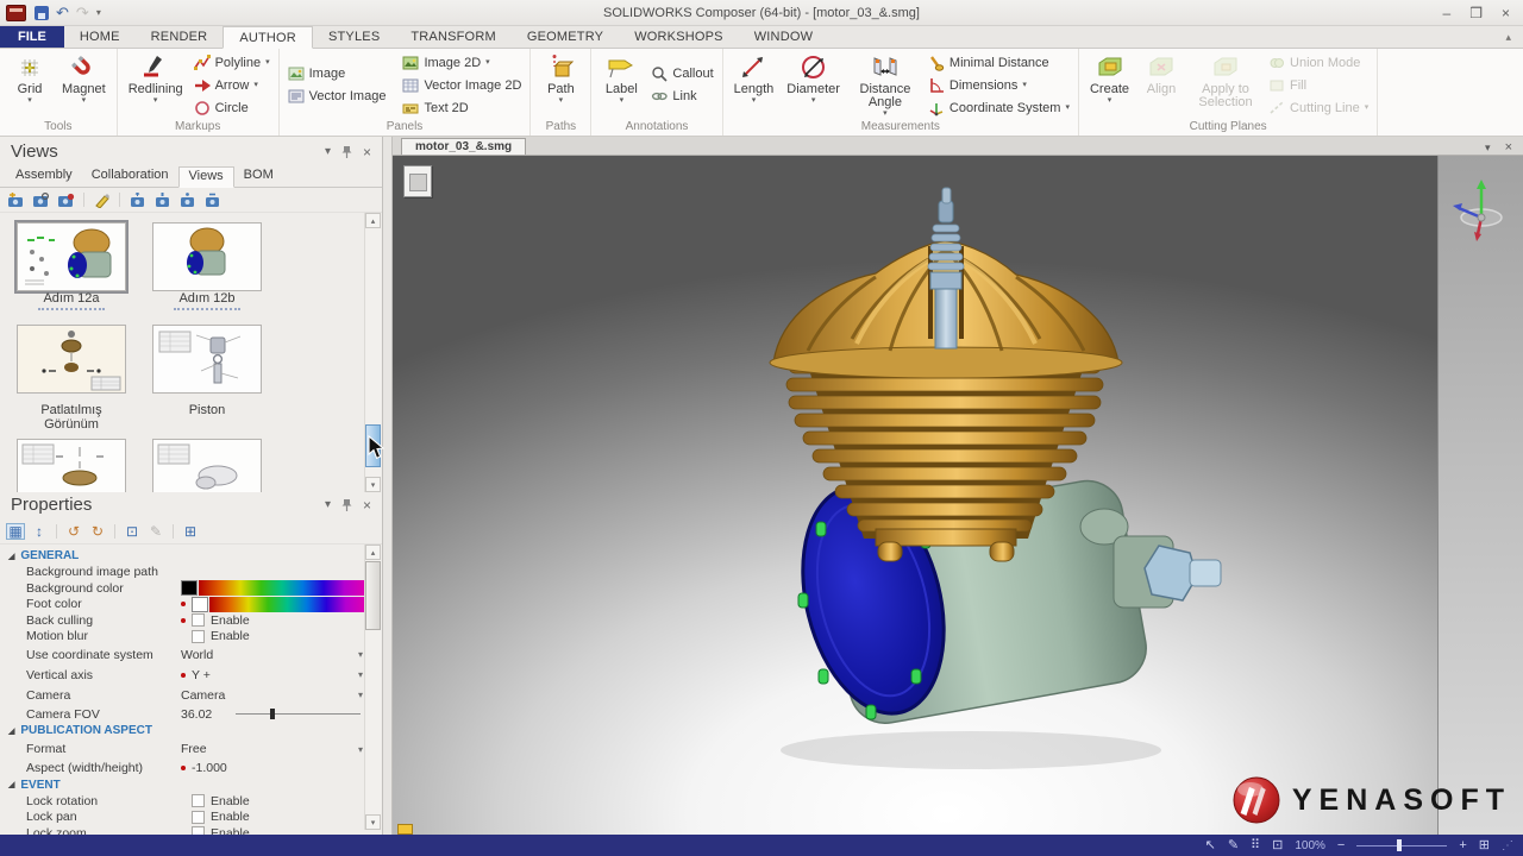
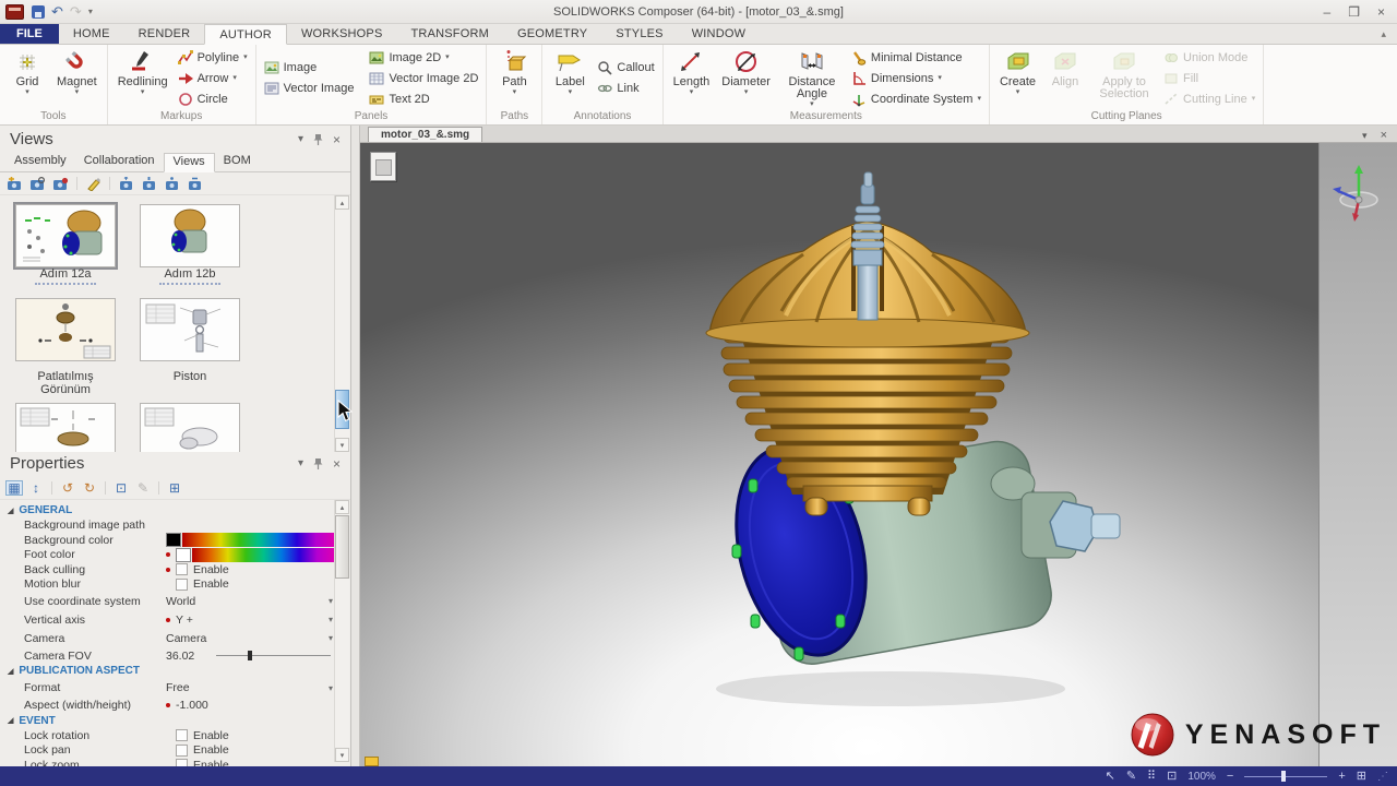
  ↶
  ↷
  ▾
  SOLIDWORKS Composer (64-bit) - [motor_03_&.smg]
  –
  ❒
  ×
  FILE
  HOME
  RENDER
  AUTHOR
- STYLES
+ WORKSHOPS
  TRANSFORM
  GEOMETRY
- WORKSHOPS
+ STYLES
  WINDOW
  ▴
  Grid
  Magnet
  Tools
  Redlining
  Polyline
  Arrow
  Circle
  Markups
  Image
  Vector Image
  Image 2D
  Vector Image 2D
  Text 2D
  Panels
  Path
  Paths
  Label
  Callout
  Link
  Annotations
  Length
  Diameter
  Distance Angle
  Minimal Distance
  Dimensions
  Coordinate System
  Measurements
  Create
  Align
  Apply to Selection
  Union Mode
  Fill
  Cutting Line
  Cutting Planes
  Views
  ▾
  ×
  Assembly
  Collaboration
  Views
  BOM
  Adım 12a
  Adım 12b
  Patlatılmış Görünüm
  Piston
  Properties
  ▾
  ×
  ▦
  ↕
  ↺
  ↻
  ⊡
  ✎
  ⊞
  GENERAL
  Background image path
  Background color
  Foot color
  Back culling
  Enable
  Motion blur
  Enable
  Use coordinate system
  World
  ▾
  Vertical axis
  Y +
  ▾
  Camera
  Camera
  ▾
  Camera FOV
  36.02
  PUBLICATION ASPECT
  Format
  Free
  ▾
  Aspect (width/height)
  -1.000
  EVENT
  Lock rotation
  Enable
  Lock pan
  Enable
  Lock zoom
  Enable
  motor_03_&.smg
  ▾
  ×
  YENASOFT
  ↖
  ✎
  ⠿
  ⊡
  100%
  −
  +
  ⊞
  ⋰
